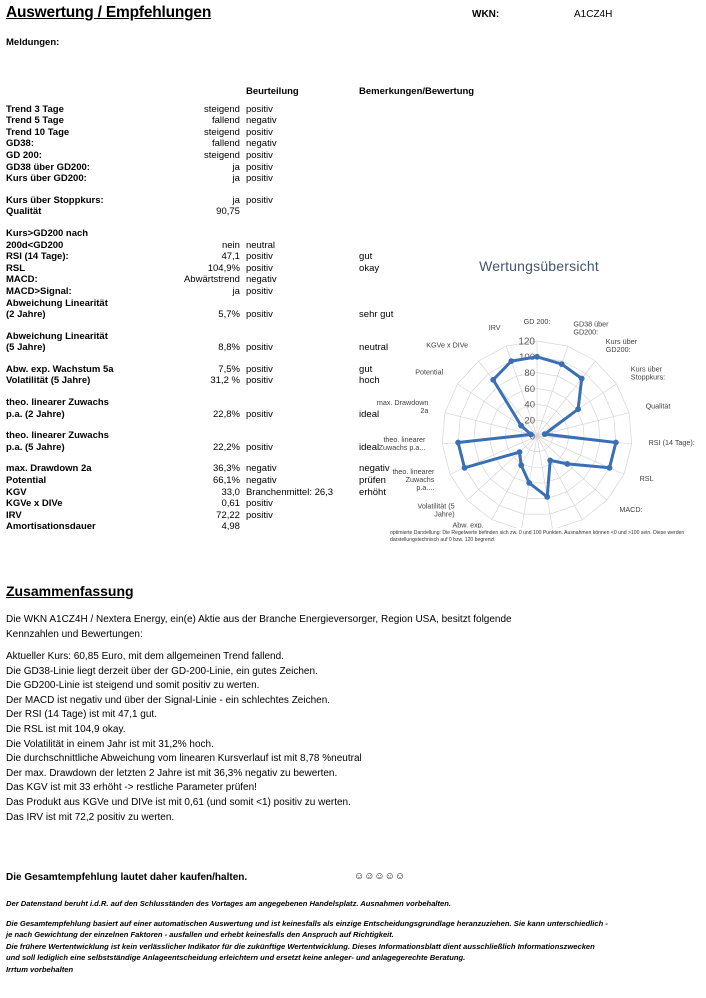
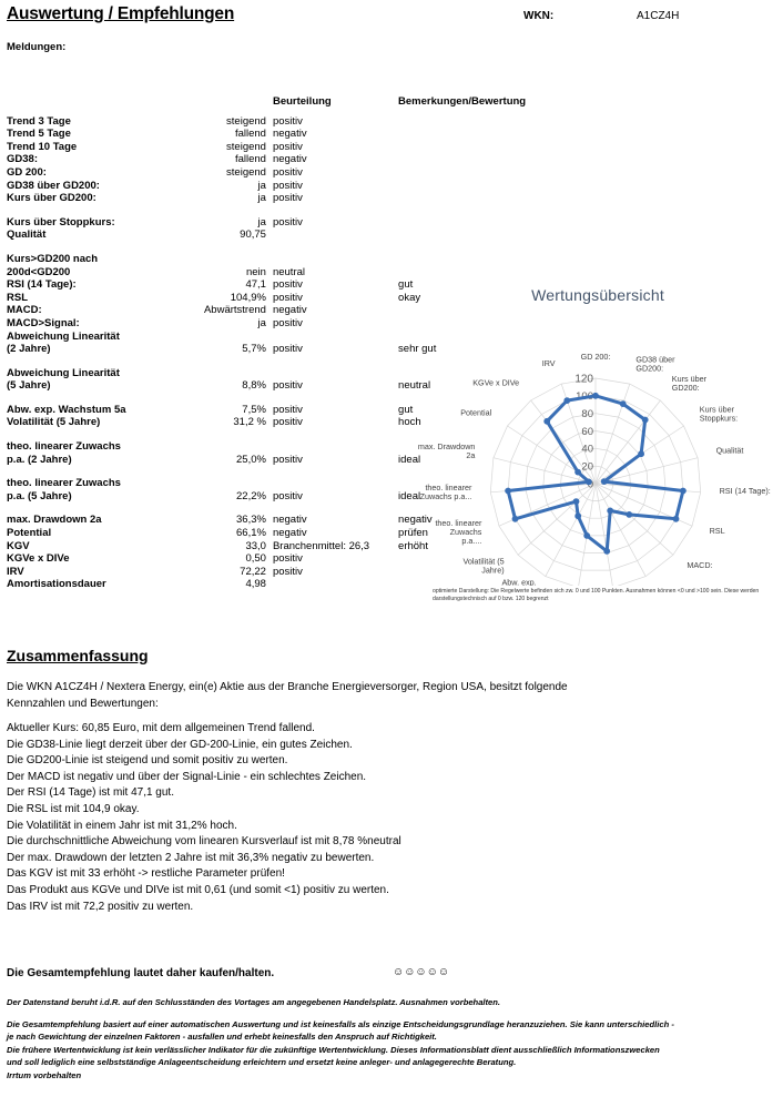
  Auswertung / Empfehlungen
  WKN:
  A1CZ4H
  Meldungen:
  Beurteilung
  Bemerkungen/Bewertung
  Trend 3 Tage
  steigend
  positiv
  Trend 5 Tage
  fallend
  negativ
  Trend 10 Tage
  steigend
  positiv
  GD38:
  fallend
  negativ
  GD 200:
  steigend
  positiv
  GD38 über GD200:
  ja
  positiv
  Kurs über GD200:
  ja
  positiv
  Kurs über Stoppkurs:
  ja
  positiv
  Qualität
  90,75
  Kurs>GD200 nach
  200d<GD200
  nein
  neutral
  RSI (14 Tage):
  47,1
  positiv
  gut
  RSL
  104,9%
  positiv
  okay
  MACD:
  Abwärtstrend
  negativ
  MACD>Signal:
  ja
  positiv
  Abweichung Linearität
  (2 Jahre)
  5,7%
  positiv
  sehr gut
  Abweichung Linearität
  (5 Jahre)
  8,8%
  positiv
  neutral
  Abw. exp. Wachstum 5a
  7,5%
  positiv
  gut
  Volatilität (5 Jahre)
  31,2 %
  positiv
  hoch
  theo. linearer Zuwachs
  p.a. (2 Jahre)
- 22,8%
+ 25,0%
  positiv
  ideal
  theo. linearer Zuwachs
  p.a. (5 Jahre)
  22,2%
  positiv
  ideal
  max. Drawdown 2a
  36,3%
  negativ
  negativ
  Potential
  66,1%
  negativ
  prüfen
  KGV
  33,0
  Branchenmittel: 26,3
  erhöht
  KGVe x DIVe
- 0,61
+ 0,50
  positiv
  IRV
  72,22
  positiv
  Amortisationsdauer
  4,98
  Wertungsübersicht
  20
  40
  60
  80
  120
  GD 200:
  GD38 über GD200:
  Kurs über GD200:
  Kurs über Stoppkurs:
  Qualität
  RSI (14 Tage):
  RSL
  MACD:
  Volatilität (5 Jahre)
  theo. linearer Zuwachs p.a....
  theo. linearer Zuwachs p.a...
  max. Drawdown 2a
  Potential
  KGVe x DIVe
  IRV
  Zusammenfassung
  Die WKN A1CZ4H / Nextera Energy, ein(e) Aktie aus der Branche Energieversorger, Region USA, besitzt folgende
  Kennzahlen und Bewertungen:
  Aktueller Kurs: 60,85 Euro, mit dem allgemeinen Trend fallend.
  Die GD38-Linie liegt derzeit über der GD-200-Linie, ein gutes Zeichen.
  Die GD200-Linie ist steigend und somit positiv zu werten.
  Der MACD ist negativ und über der Signal-Linie - ein schlechtes Zeichen.
  Der RSI (14 Tage) ist mit 47,1 gut.
  Die RSL ist mit 104,9 okay.
  Die Volatilität in einem Jahr ist mit 31,2% hoch.
  Die durchschnittliche Abweichung vom linearen Kursverlauf ist mit 8,78 %neutral
  Der max. Drawdown der letzten 2 Jahre ist mit 36,3% negativ zu bewerten.
  Das KGV ist mit 33 erhöht -> restliche Parameter prüfen!
  Das Produkt aus KGVe und DIVe ist mit 0,61 (und somit <1) positiv zu werten.
  Das IRV ist mit 72,2 positiv zu werten.
  Die Gesamtempfehlung lautet daher kaufen/halten.
  ☺☺☺☺☺
  Der Datenstand beruht i.d.R. auf den Schlusständen des Vortages am angegebenen Handelsplatz. Ausnahmen vorbehalten.
  Die Gesamtempfehlung basiert auf einer automatischen Auswertung und ist keinesfalls als einzige Entscheidungsgrundlage heranzuziehen. Sie kann unterschiedlich -
  je nach Gewichtung der einzelnen Faktoren - ausfallen und erhebt keinesfalls den Anspruch auf Richtigkeit.
  Die frühere Wertentwicklung ist kein verlässlicher Indikator für die zukünftige Wertentwicklung. Dieses Informationsblatt dient ausschließlich Informationszwecken
  und soll lediglich eine selbstständige Anlageentscheidung erleichtern und ersetzt keine anleger- und anlagegerechte Beratung.
  Irrtum vorbehalten
